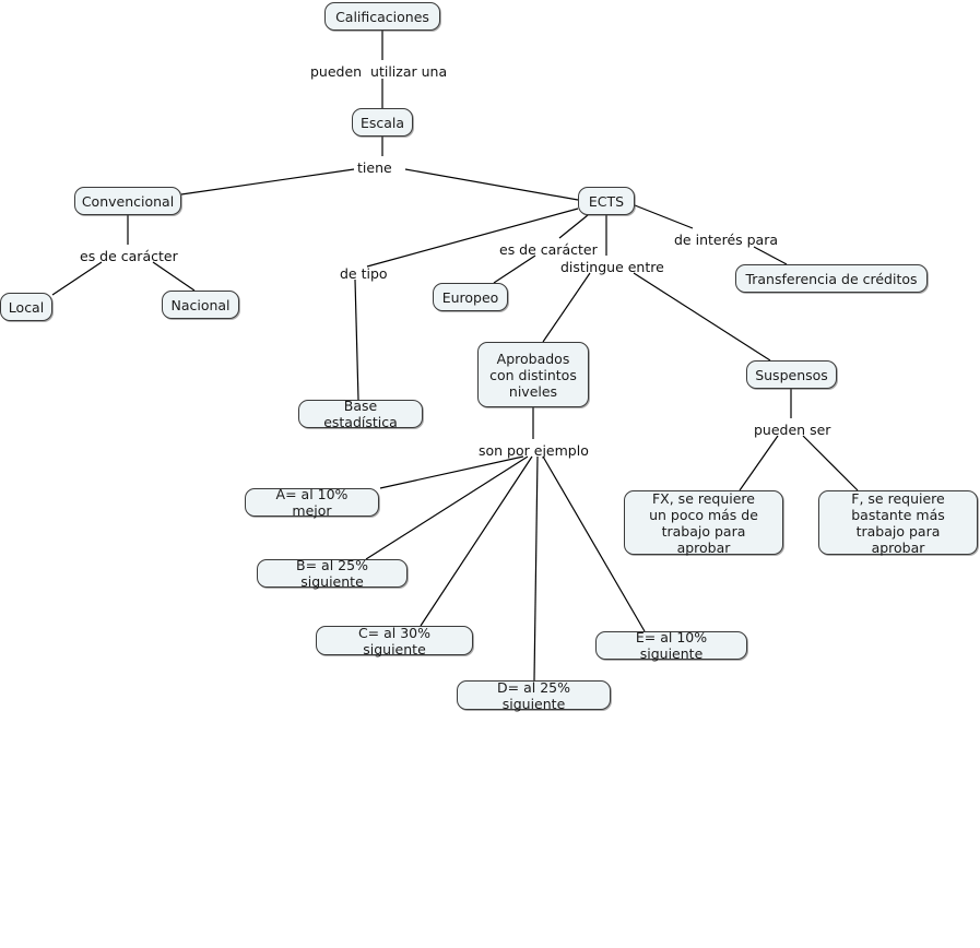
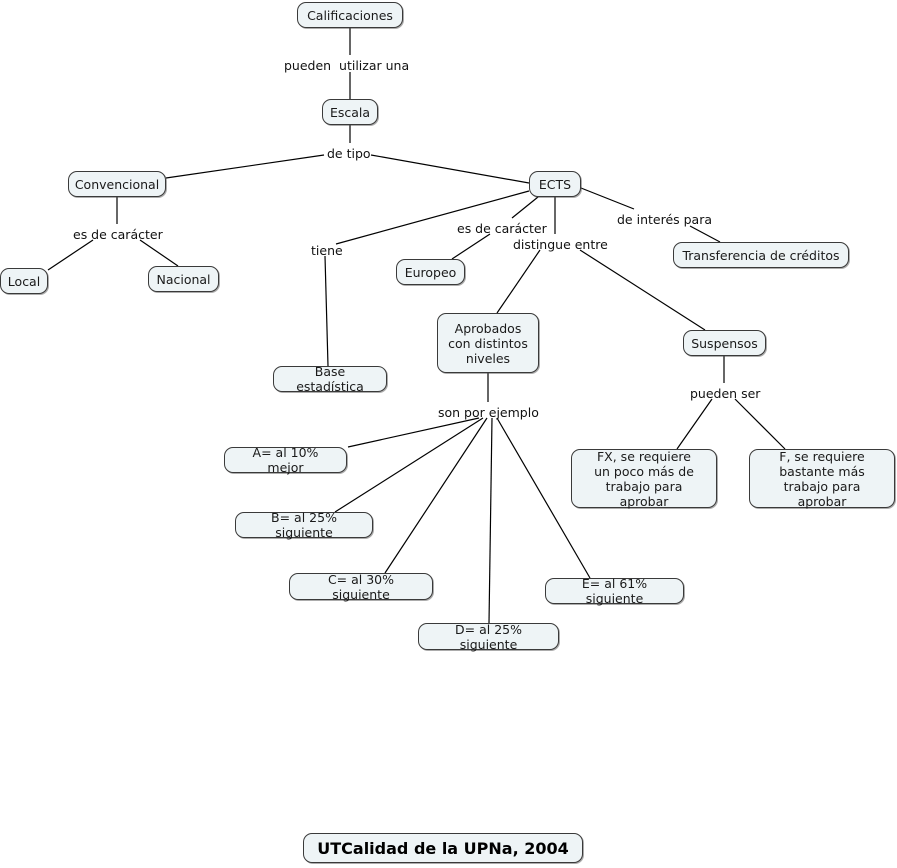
  Calificaciones
  Escala
  Convencional
  ECTS
  Local
  Nacional
  Europeo
  Transferencia de créditos
  Base estadística
  Aprobados
  con distintos
  niveles
  Suspensos
  FX, se requiere
  un poco más de
  trabajo para aprobar
  F, se requiere
  bastante más
  trabajo para aprobar
  A= al 10% mejor
  B= al 25% siguiente
  C= al 30% siguiente
  D= al 25% siguiente
- E= al 10% siguiente
+ E= al 61% siguiente
  pueden utilizar una
- tiene
+ de tipo
  es de carácter
- de tipo
+ tiene
  es de carácter
  distingue entre
  de interés para
  son por ejemplo
  pueden ser
+ UTCalidad de la UPNa, 2004
